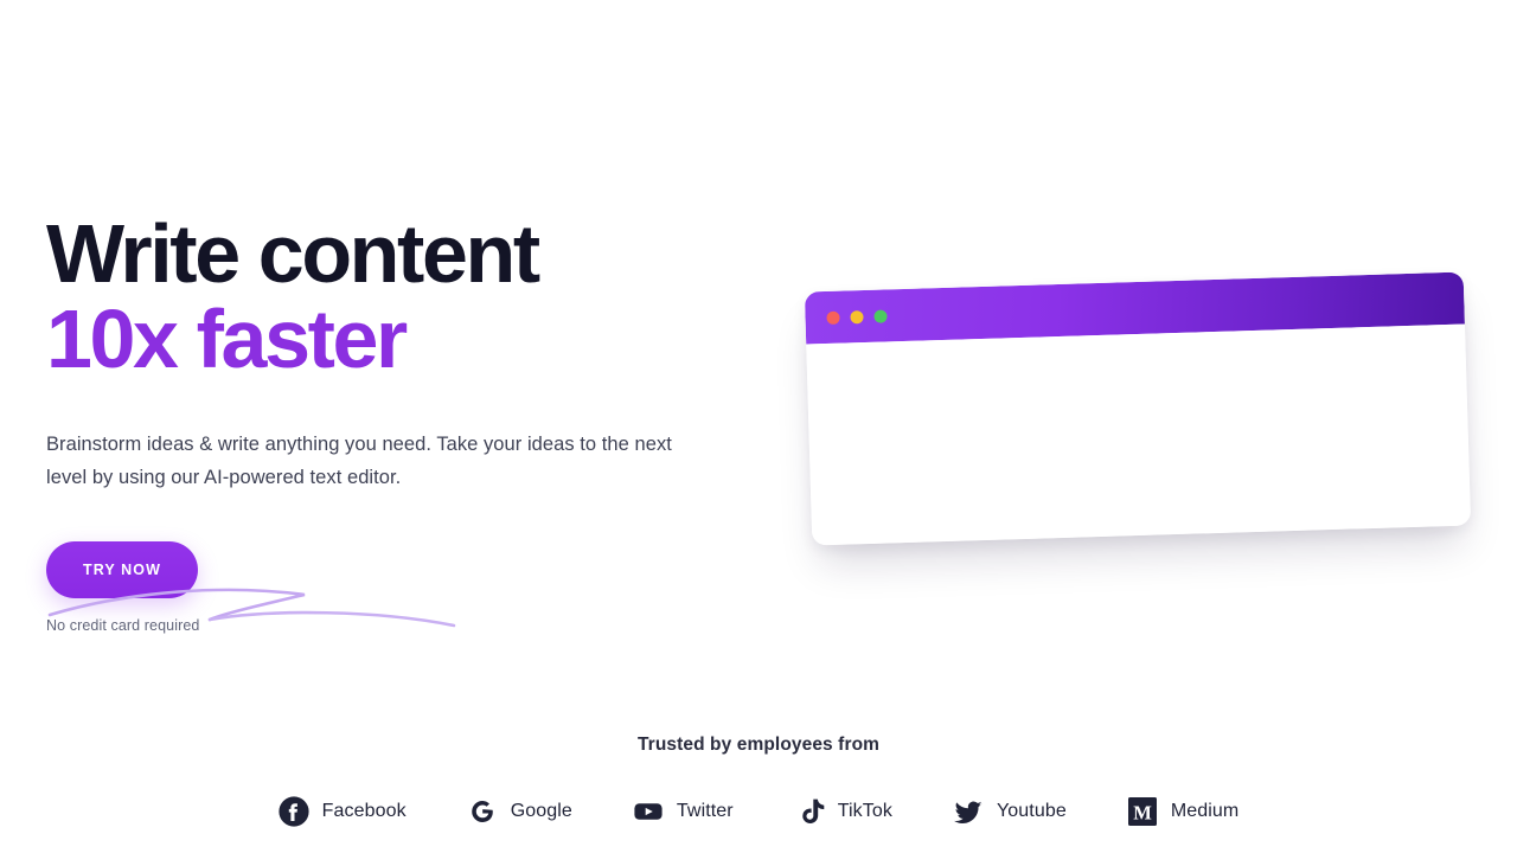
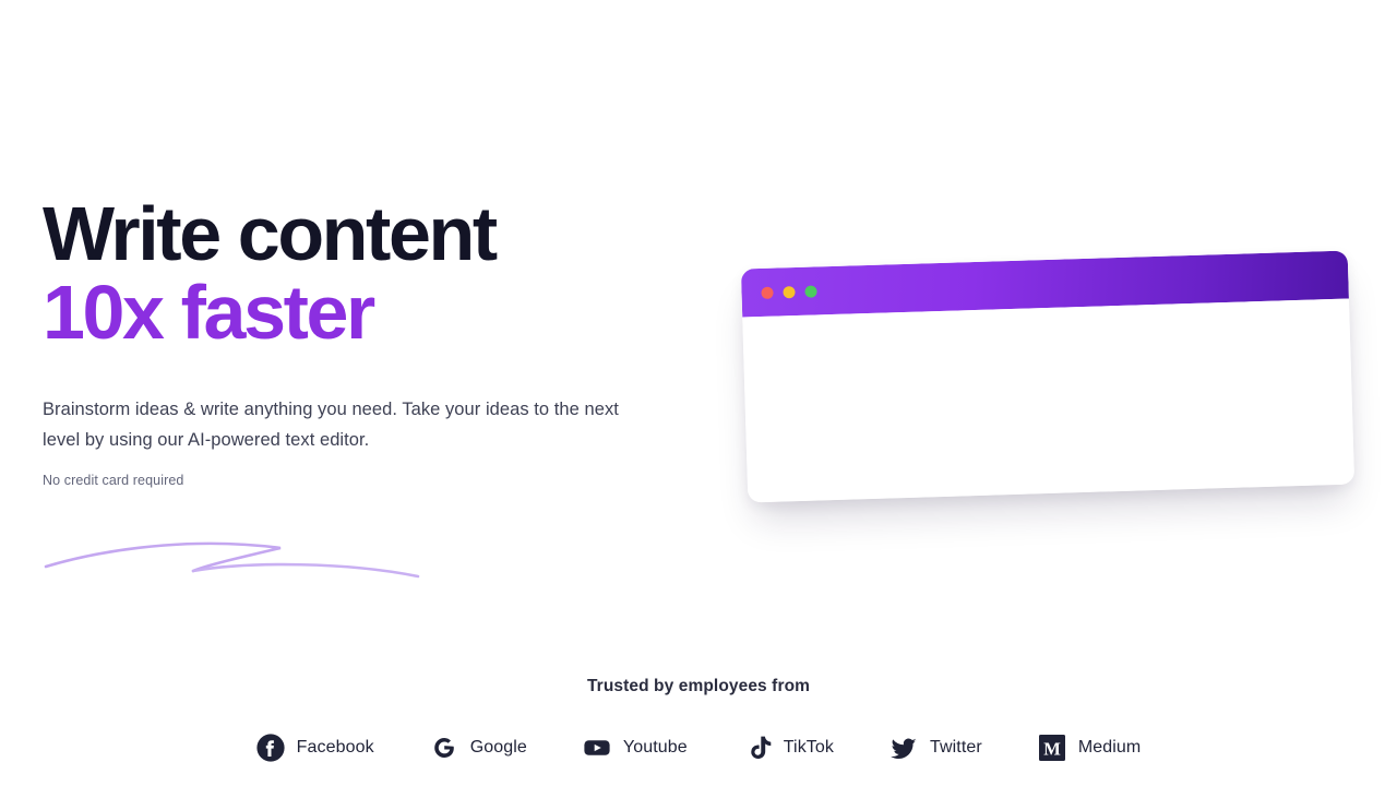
  Write content
  10x faster
  Brainstorm ideas & write anything you need. Take your ideas to the next level by using our AI-powered text editor.
- TRY NOW
  No credit card required
  Trusted by employees from
  Facebook
  Google
- Twitter
+ Youtube
  TikTok
- Youtube
+ Twitter
  M
  Medium
